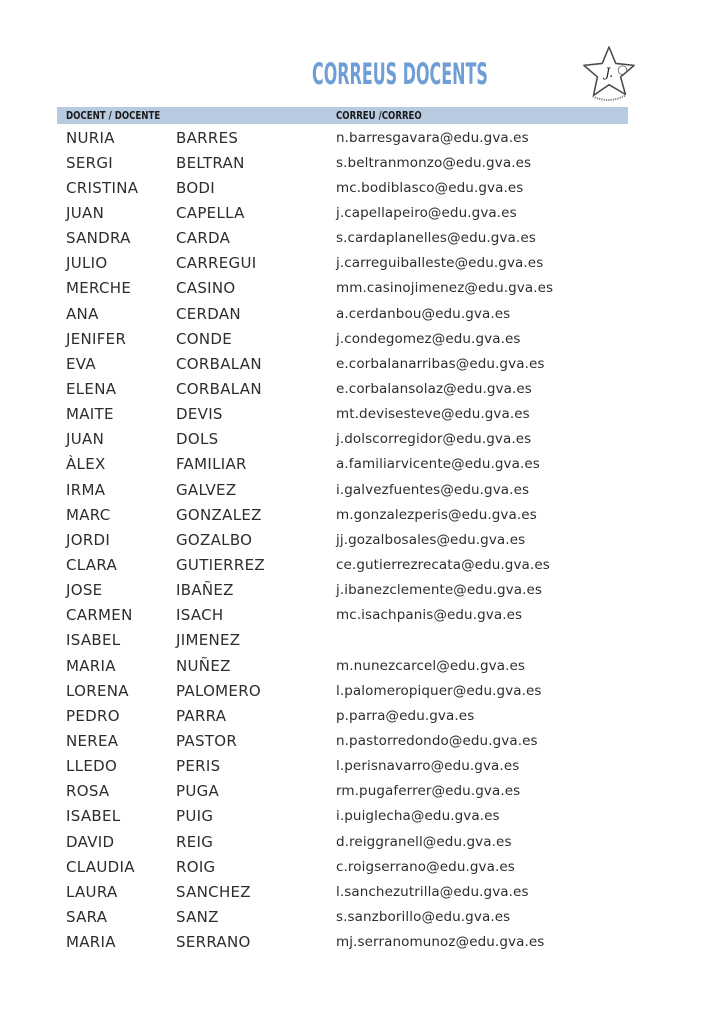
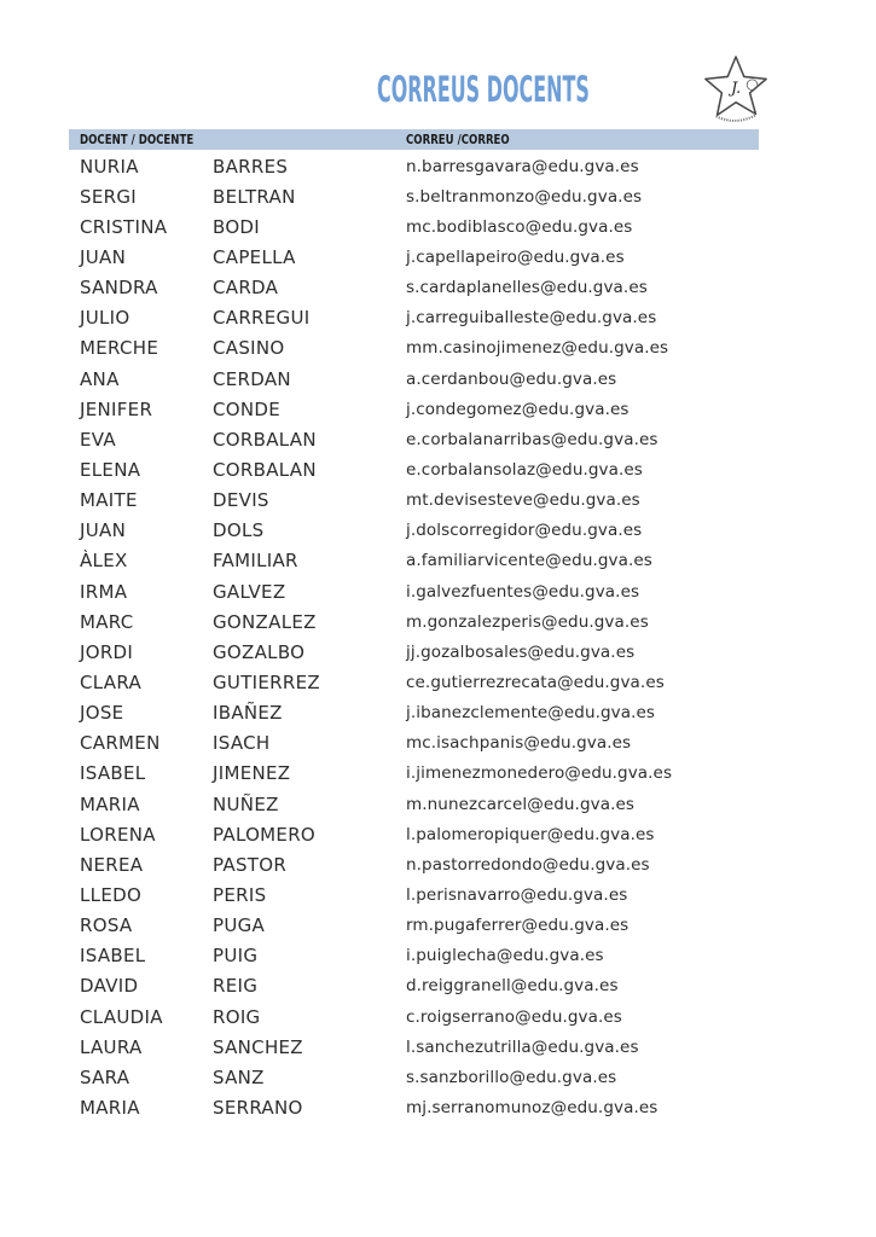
  CORREUS DOCENTS
  J.
  DOCENT / DOCENTE
  CORREU /CORREO
  NURIA
  BARRES
  n.barresgavara@edu.gva.es
  SERGI
  BELTRAN
  s.beltranmonzo@edu.gva.es
  CRISTINA
  BODI
  mc.bodiblasco@edu.gva.es
  JUAN
  CAPELLA
  j.capellapeiro@edu.gva.es
  SANDRA
  CARDA
  s.cardaplanelles@edu.gva.es
  JULIO
  CARREGUI
  j.carreguiballeste@edu.gva.es
  MERCHE
  CASINO
  mm.casinojimenez@edu.gva.es
  ANA
  CERDAN
  a.cerdanbou@edu.gva.es
  JENIFER
  CONDE
  j.condegomez@edu.gva.es
  EVA
  CORBALAN
  e.corbalanarribas@edu.gva.es
  ELENA
  CORBALAN
  e.corbalansolaz@edu.gva.es
  MAITE
  DEVIS
  mt.devisesteve@edu.gva.es
  JUAN
  DOLS
  j.dolscorregidor@edu.gva.es
  ÀLEX
  FAMILIAR
  a.familiarvicente@edu.gva.es
  IRMA
  GALVEZ
  i.galvezfuentes@edu.gva.es
  MARC
  GONZALEZ
  m.gonzalezperis@edu.gva.es
  JORDI
  GOZALBO
  jj.gozalbosales@edu.gva.es
  CLARA
  GUTIERREZ
  ce.gutierrezrecata@edu.gva.es
  JOSE
  IBAÑEZ
  j.ibanezclemente@edu.gva.es
  CARMEN
  ISACH
  mc.isachpanis@edu.gva.es
  ISABEL
  JIMENEZ
+ i.jimenezmonedero@edu.gva.es
  MARIA
  NUÑEZ
  m.nunezcarcel@edu.gva.es
  LORENA
  PALOMERO
  l.palomeropiquer@edu.gva.es
- PEDRO
- PARRA
- p.parra@edu.gva.es
  NEREA
  PASTOR
  n.pastorredondo@edu.gva.es
  LLEDO
  PERIS
  l.perisnavarro@edu.gva.es
  ROSA
  PUGA
  rm.pugaferrer@edu.gva.es
  ISABEL
  PUIG
  i.puiglecha@edu.gva.es
  DAVID
  REIG
  d.reiggranell@edu.gva.es
  CLAUDIA
  ROIG
  c.roigserrano@edu.gva.es
  LAURA
  SANCHEZ
  l.sanchezutrilla@edu.gva.es
  SARA
  SANZ
  s.sanzborillo@edu.gva.es
  MARIA
  SERRANO
  mj.serranomunoz@edu.gva.es
